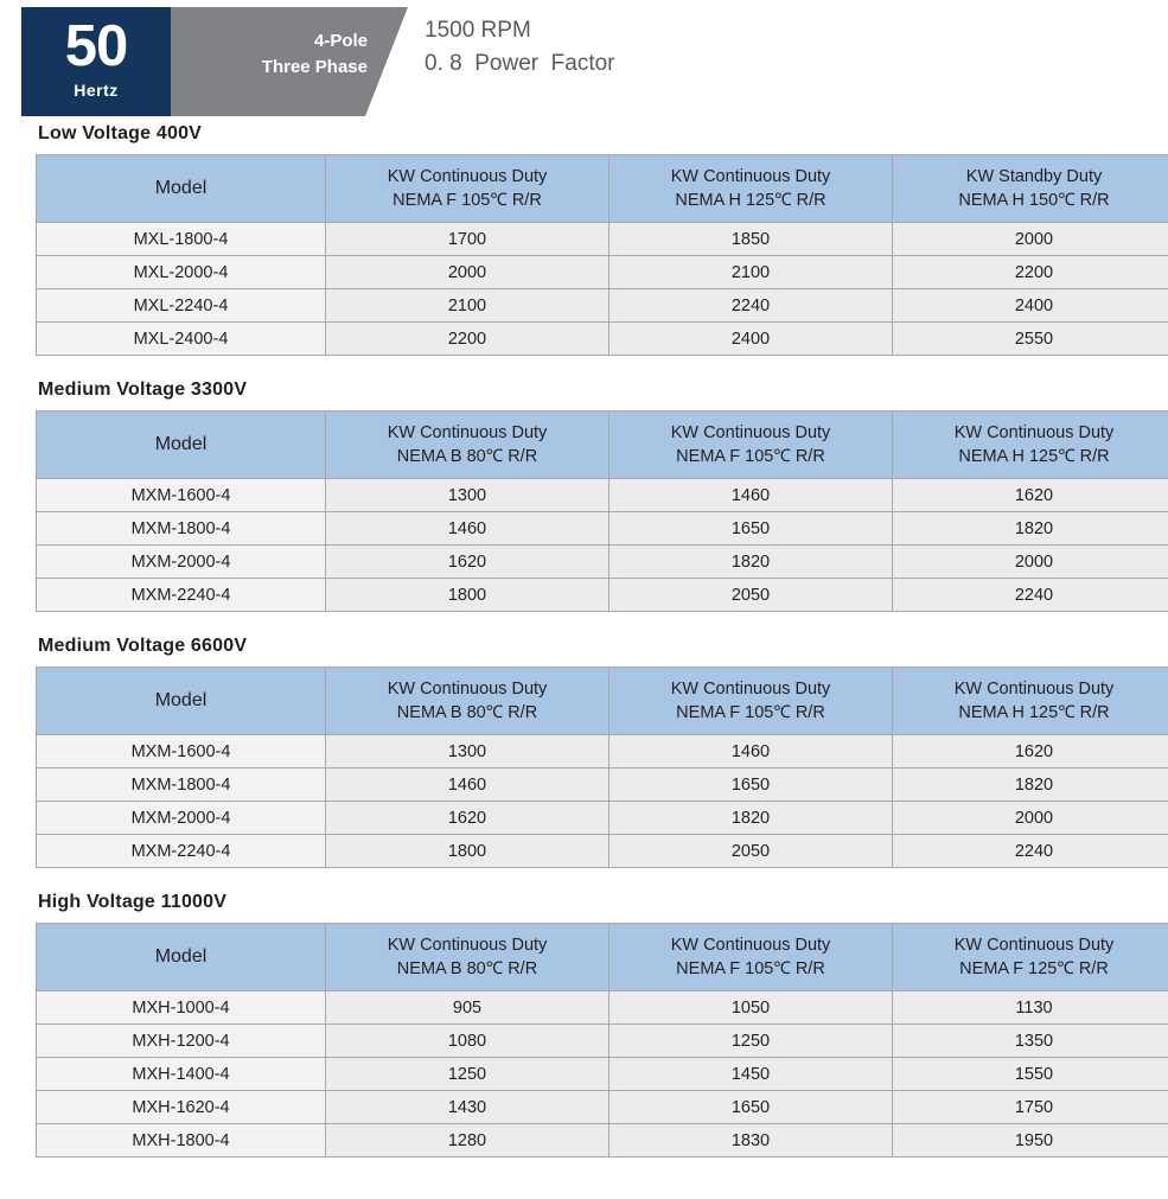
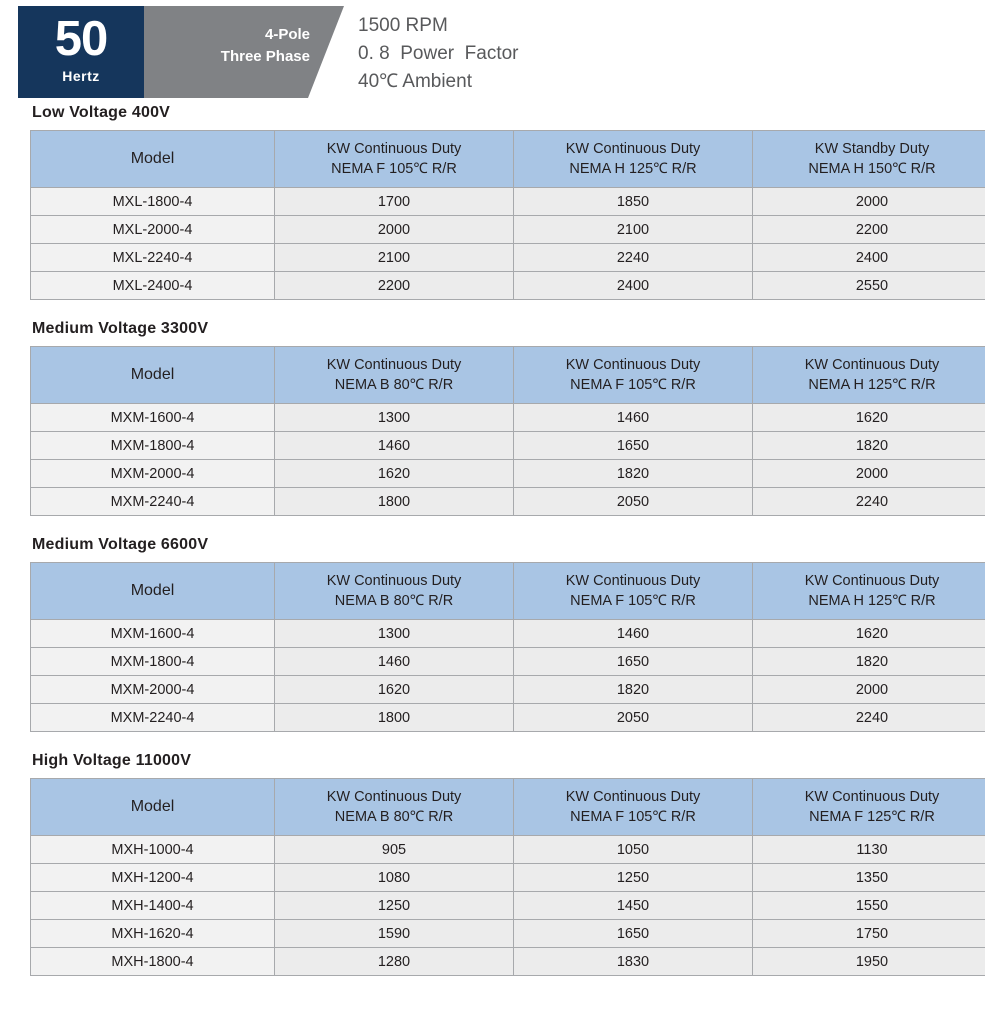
  50
  Hertz
  4-Pole
  Three Phase
  1500 RPM
  0. 8 Power Factor
+ 40℃ Ambient
  Low Voltage 400V
  Model	KW Continuous DutyNEMA F 105℃ R/R	KW Continuous DutyNEMA H 125℃ R/R	KW Standby DutyNEMA H 150℃ R/R
  MXL-1800-4	1700	1850	2000
  MXL-2000-4	2000	2100	2200
  MXL-2240-4	2100	2240	2400
  MXL-2400-4	2200	2400	2550
  Medium Voltage 3300V
  Model	KW Continuous DutyNEMA B 80℃ R/R	KW Continuous DutyNEMA F 105℃ R/R	KW Continuous DutyNEMA H 125℃ R/R
  MXM-1600-4	1300	1460	1620
  MXM-1800-4	1460	1650	1820
  MXM-2000-4	1620	1820	2000
  MXM-2240-4	1800	2050	2240
  Medium Voltage 6600V
  Model	KW Continuous DutyNEMA B 80℃ R/R	KW Continuous DutyNEMA F 105℃ R/R	KW Continuous DutyNEMA H 125℃ R/R
  MXM-1600-4	1300	1460	1620
  MXM-1800-4	1460	1650	1820
  MXM-2000-4	1620	1820	2000
  MXM-2240-4	1800	2050	2240
  High Voltage 11000V
  Model	KW Continuous DutyNEMA B 80℃ R/R	KW Continuous DutyNEMA F 105℃ R/R	KW Continuous DutyNEMA F 125℃ R/R
  MXH-1000-4	905	1050	1130
  MXH-1200-4	1080	1250	1350
  MXH-1400-4	1250	1450	1550
- MXH-1620-4	1430	1650	1750
+ MXH-1620-4	1590	1650	1750
  MXH-1800-4	1280	1830	1950
